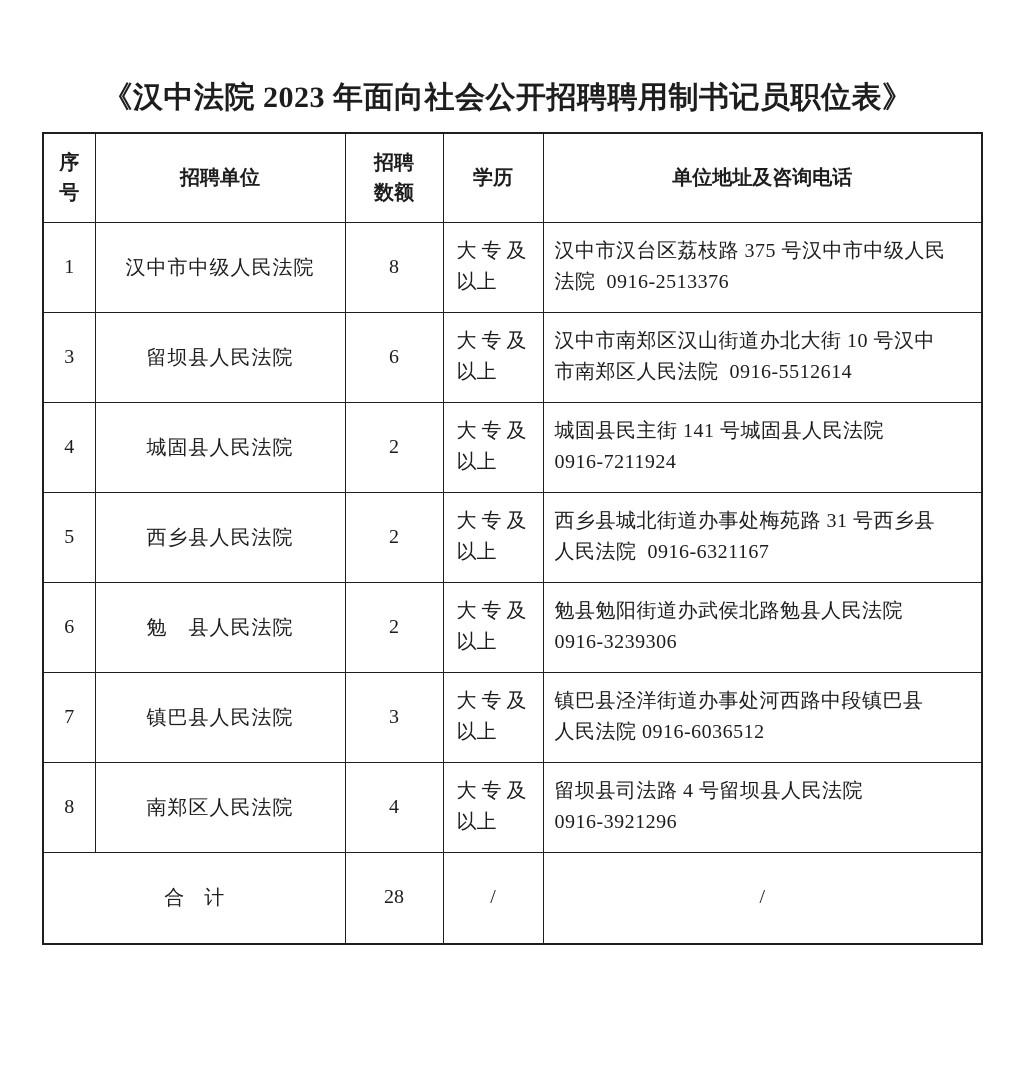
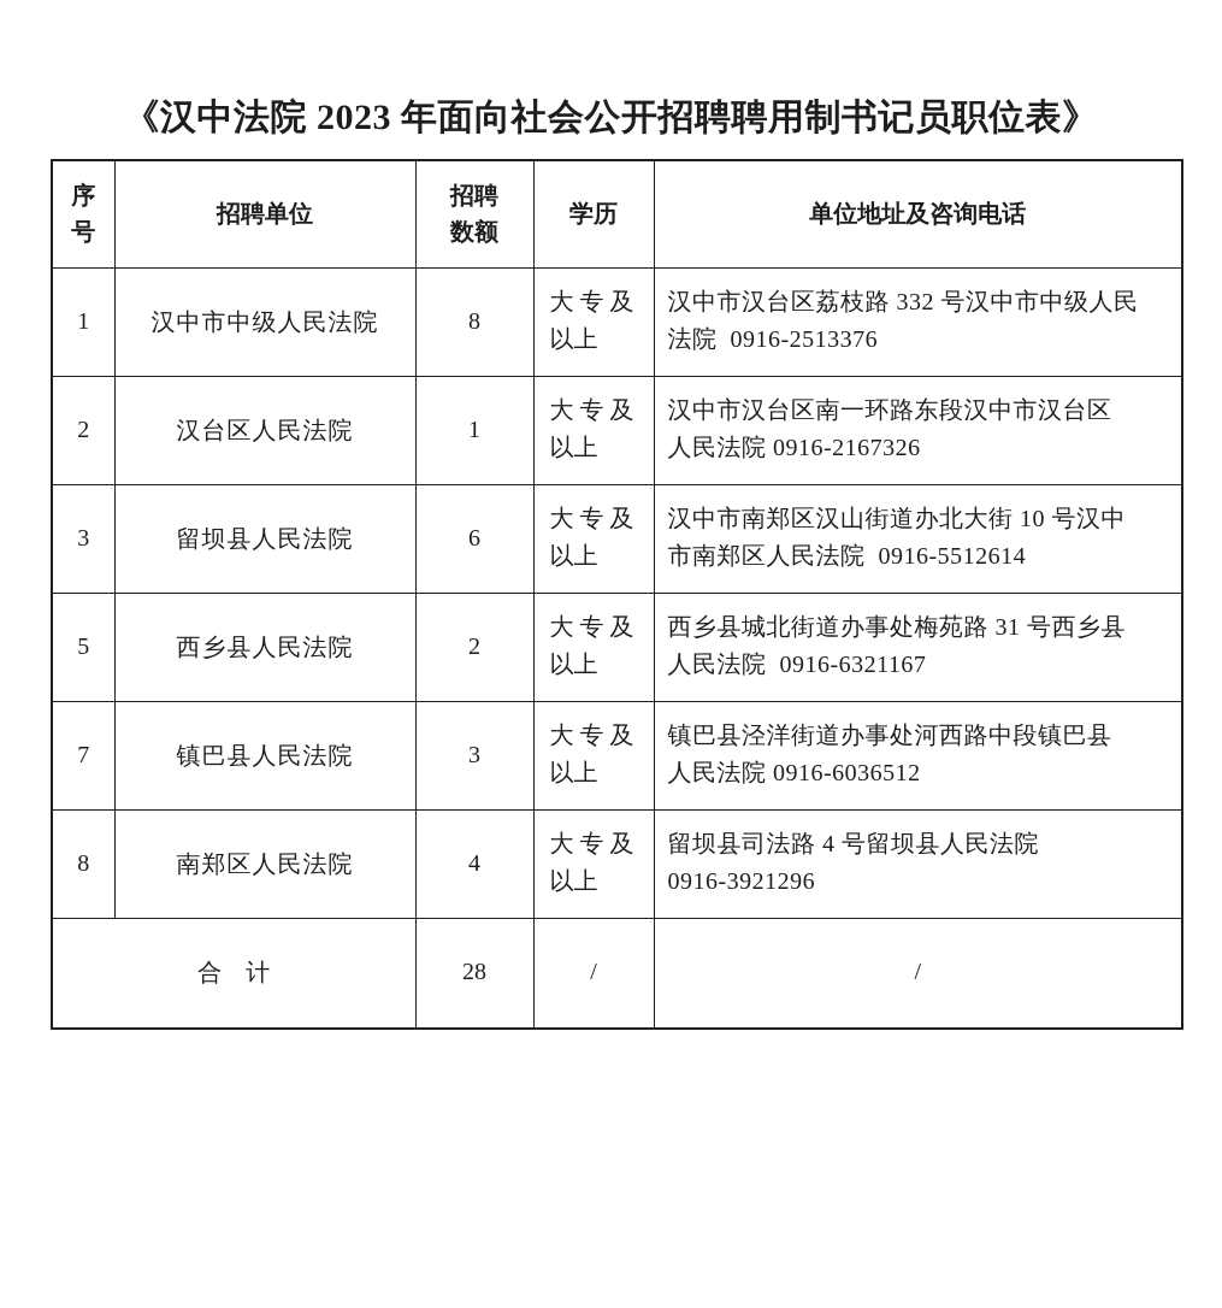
  《汉中法院 2023 年面向社会公开招聘聘用制书记员职位表》
  序 号	招聘单位	招聘 数额	学历	单位地址及咨询电话
- 1	汉中市中级人民法院	8	大 专 及 以上	汉中市汉台区荔枝路 375 号汉中市中级人民 法院 0916-2513376
+ 1	汉中市中级人民法院	8	大 专 及 以上	汉中市汉台区荔枝路 332 号汉中市中级人民 法院 0916-2513376
+ 2	汉台区人民法院	1	大 专 及 以上	汉中市汉台区南一环路东段汉中市汉台区 人民法院 0916-2167326
  3	留坝县人民法院	6	大 专 及 以上	汉中市南郑区汉山街道办北大街 10 号汉中 市南郑区人民法院 0916-5512614
- 4	城固县人民法院	2	大 专 及 以上	城固县民主街 141 号城固县人民法院 0916-7211924
  5	西乡县人民法院	2	大 专 及 以上	西乡县城北街道办事处梅苑路 31 号西乡县 人民法院 0916-6321167
- 6	勉 县人民法院	2	大 专 及 以上	勉县勉阳街道办武侯北路勉县人民法院 0916-3239306
  7	镇巴县人民法院	3	大 专 及 以上	镇巴县泾洋街道办事处河西路中段镇巴县 人民法院 0916-6036512
  8	南郑区人民法院	4	大 专 及 以上	留坝县司法路 4 号留坝县人民法院 0916-3921296
  合 计	28	/	/
